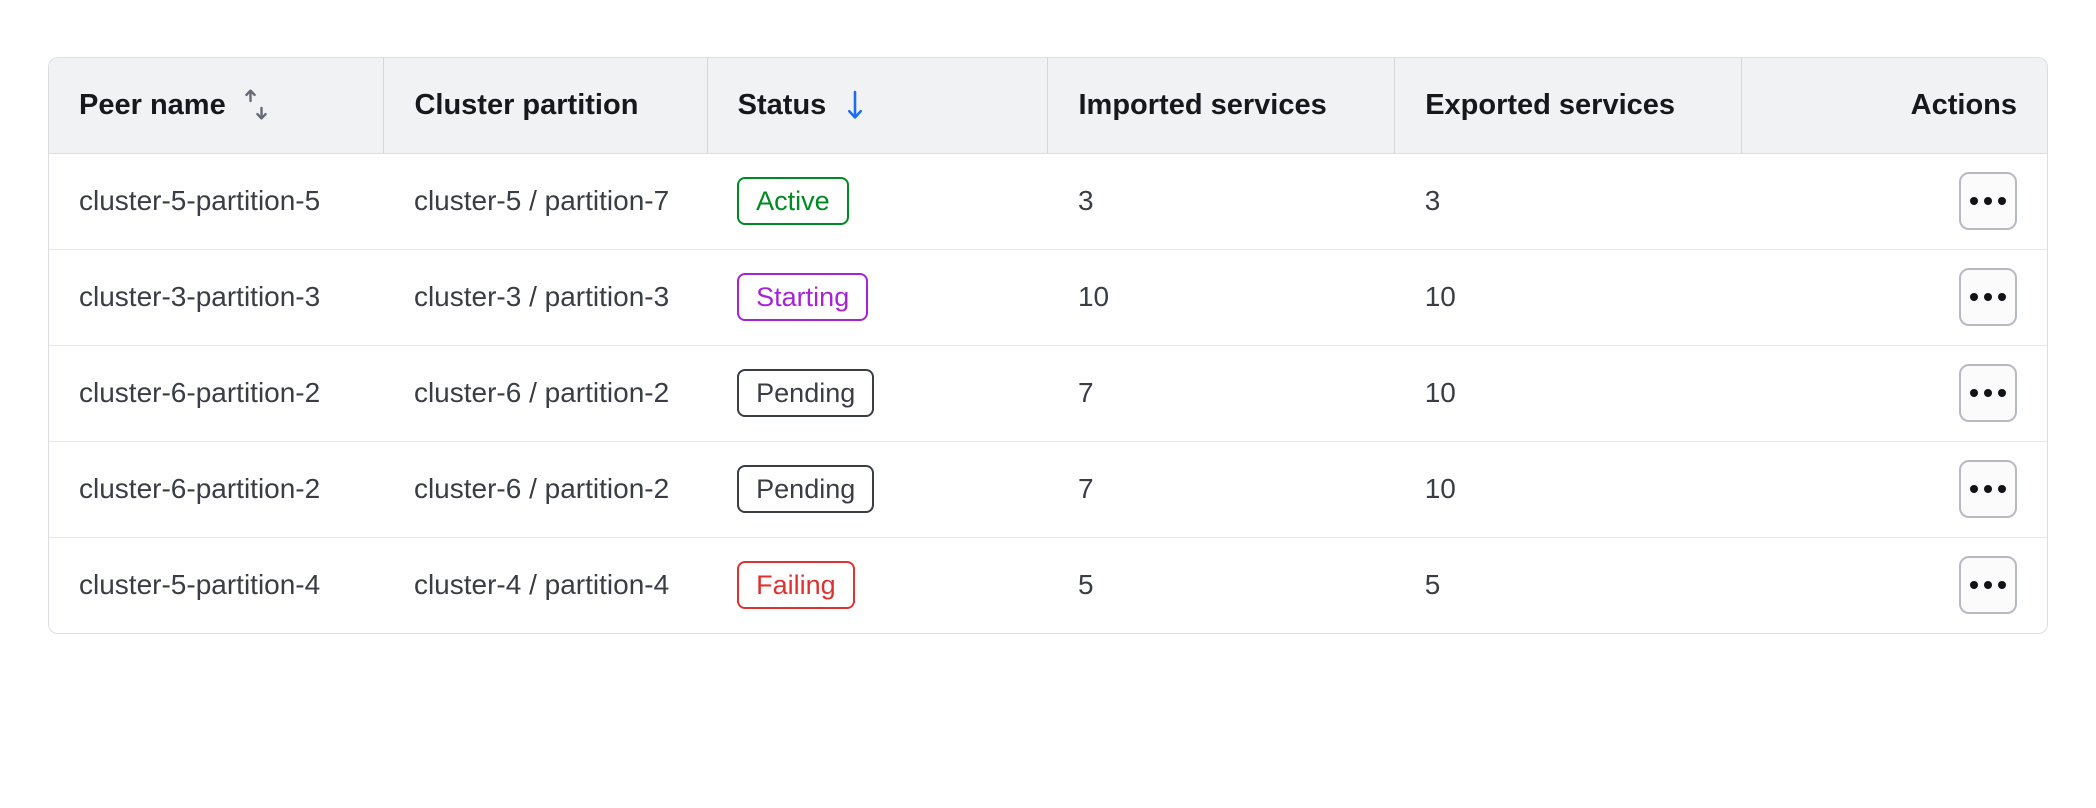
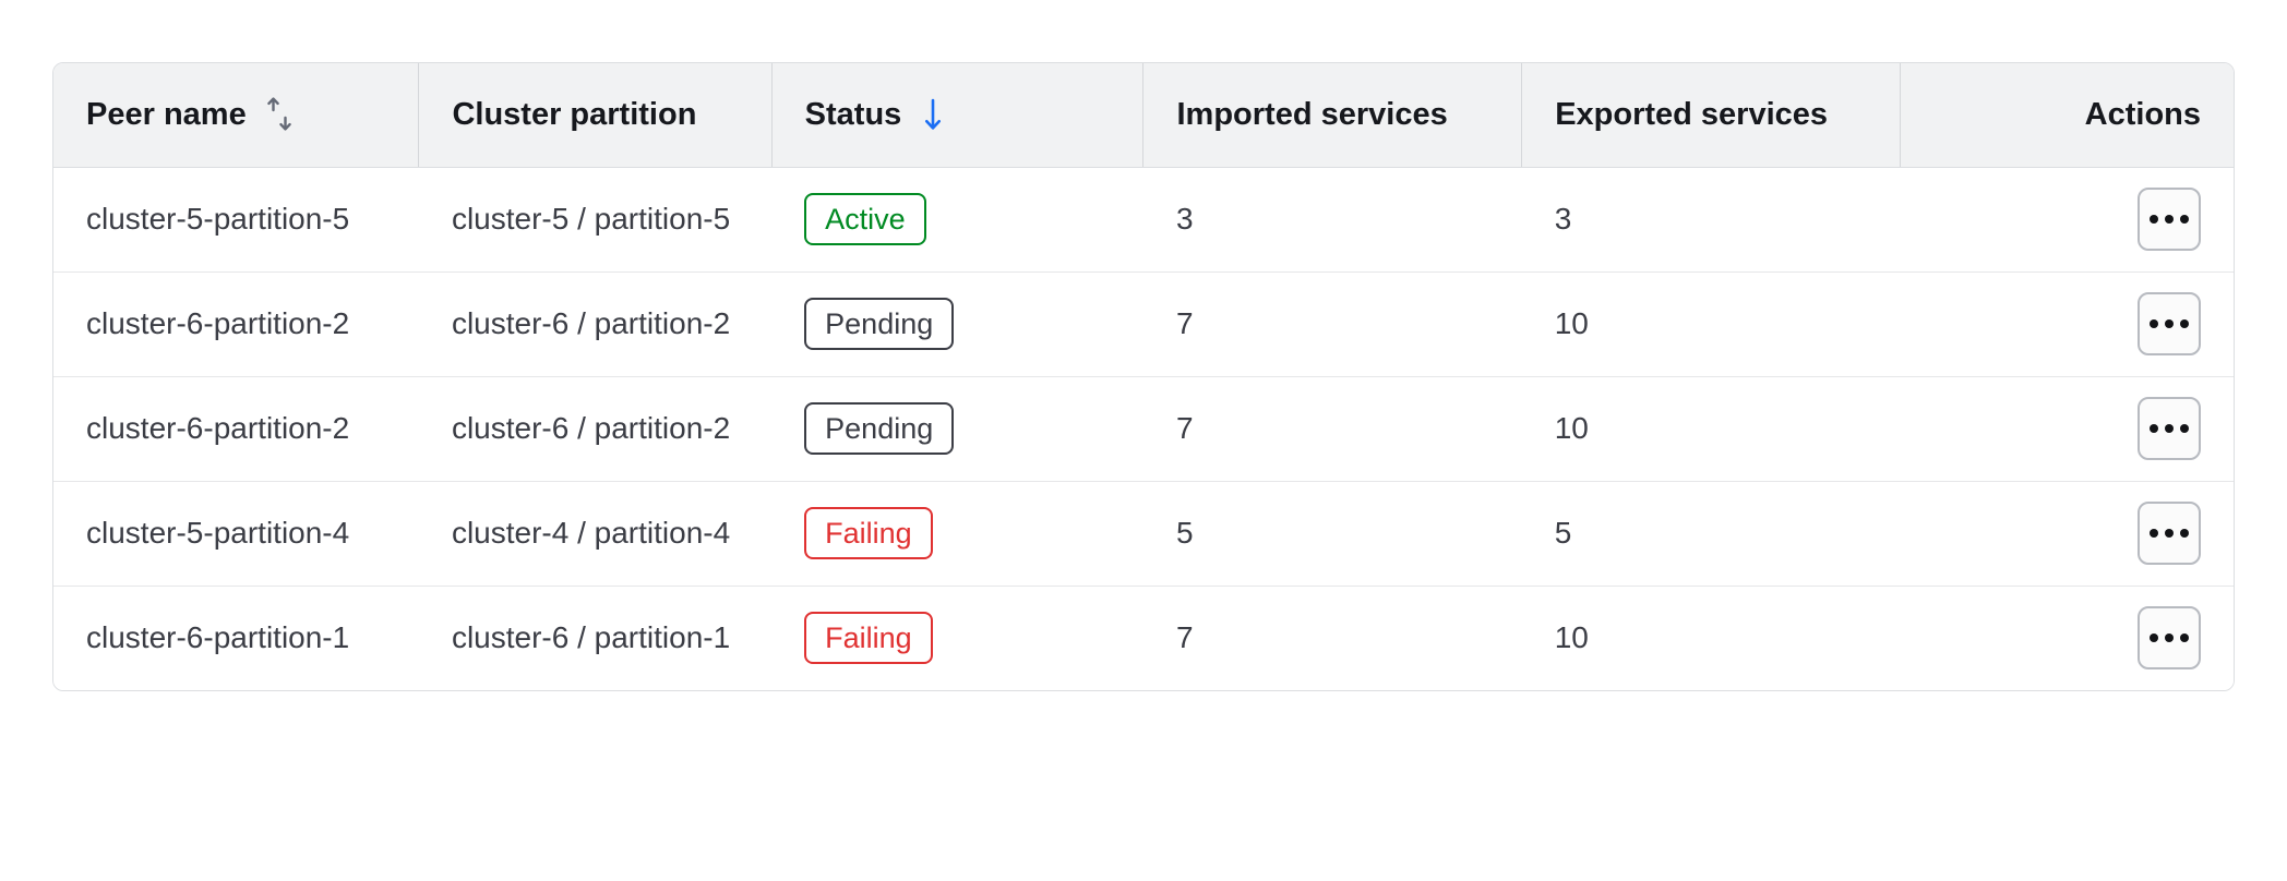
  Peer name	Cluster partition	Status	Imported services	Exported services	Actions
- cluster-5-partition-5	cluster-5 / partition-7	Active	3	3
+ cluster-5-partition-5	cluster-5 / partition-5	Active	3	3
- cluster-3-partition-3	cluster-3 / partition-3	Starting	10	10
  cluster-6-partition-2	cluster-6 / partition-2	Pending	7	10
  cluster-6-partition-2	cluster-6 / partition-2	Pending	7	10
  cluster-5-partition-4	cluster-4 / partition-4	Failing	5	5
+ cluster-6-partition-1	cluster-6 / partition-1	Failing	7	10
